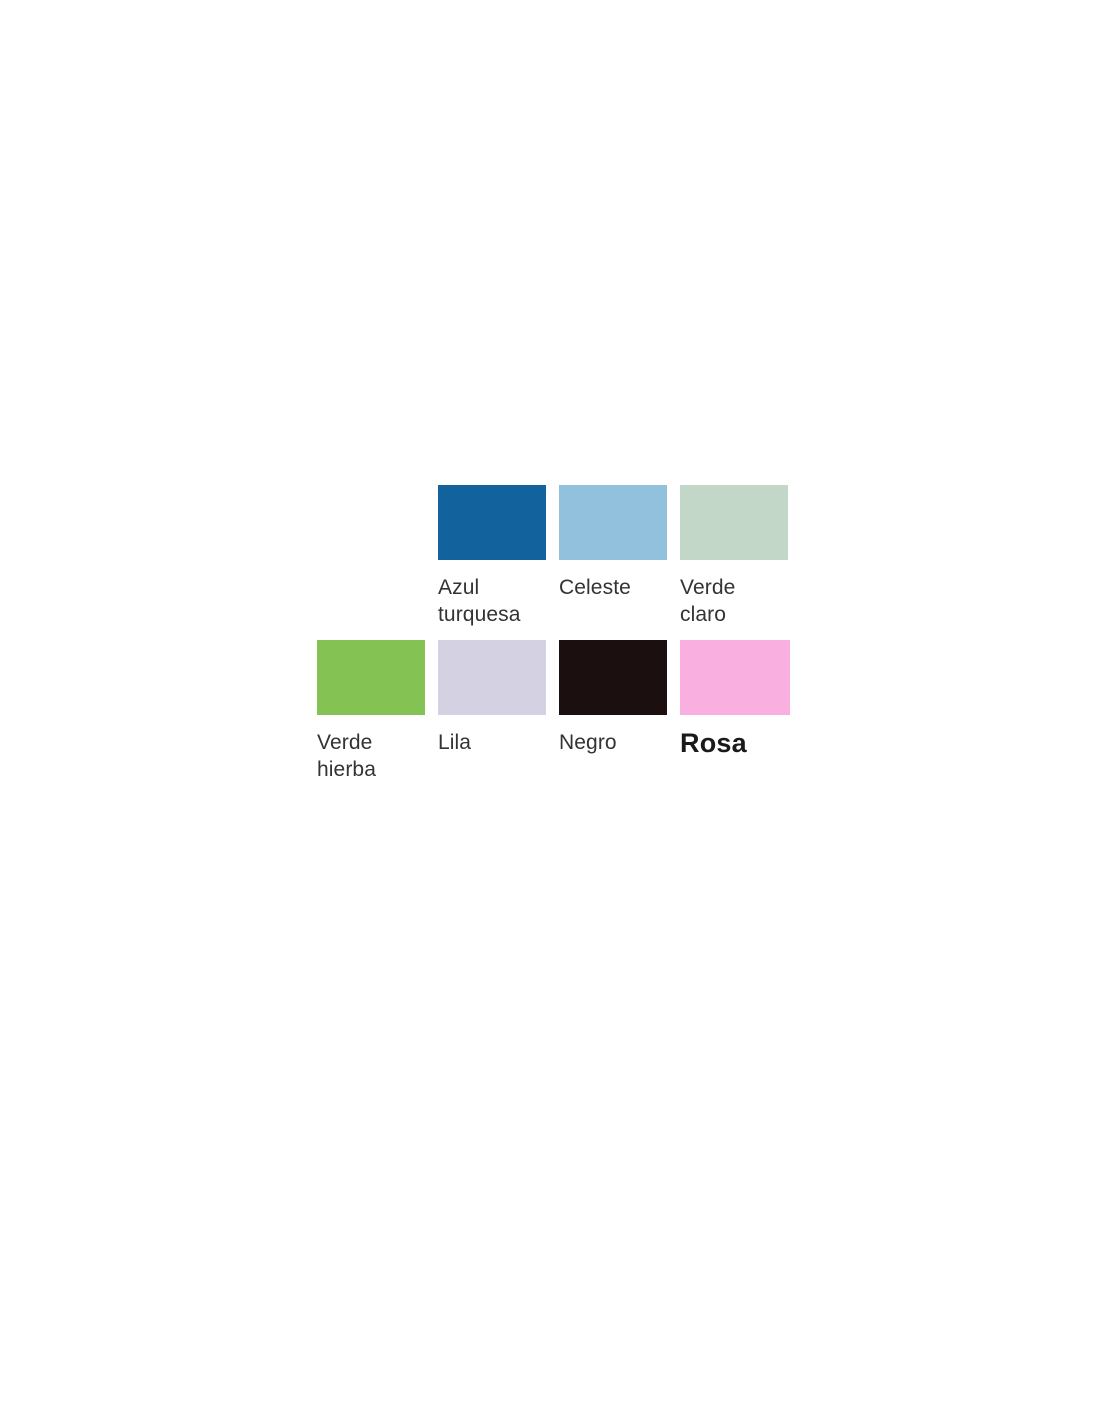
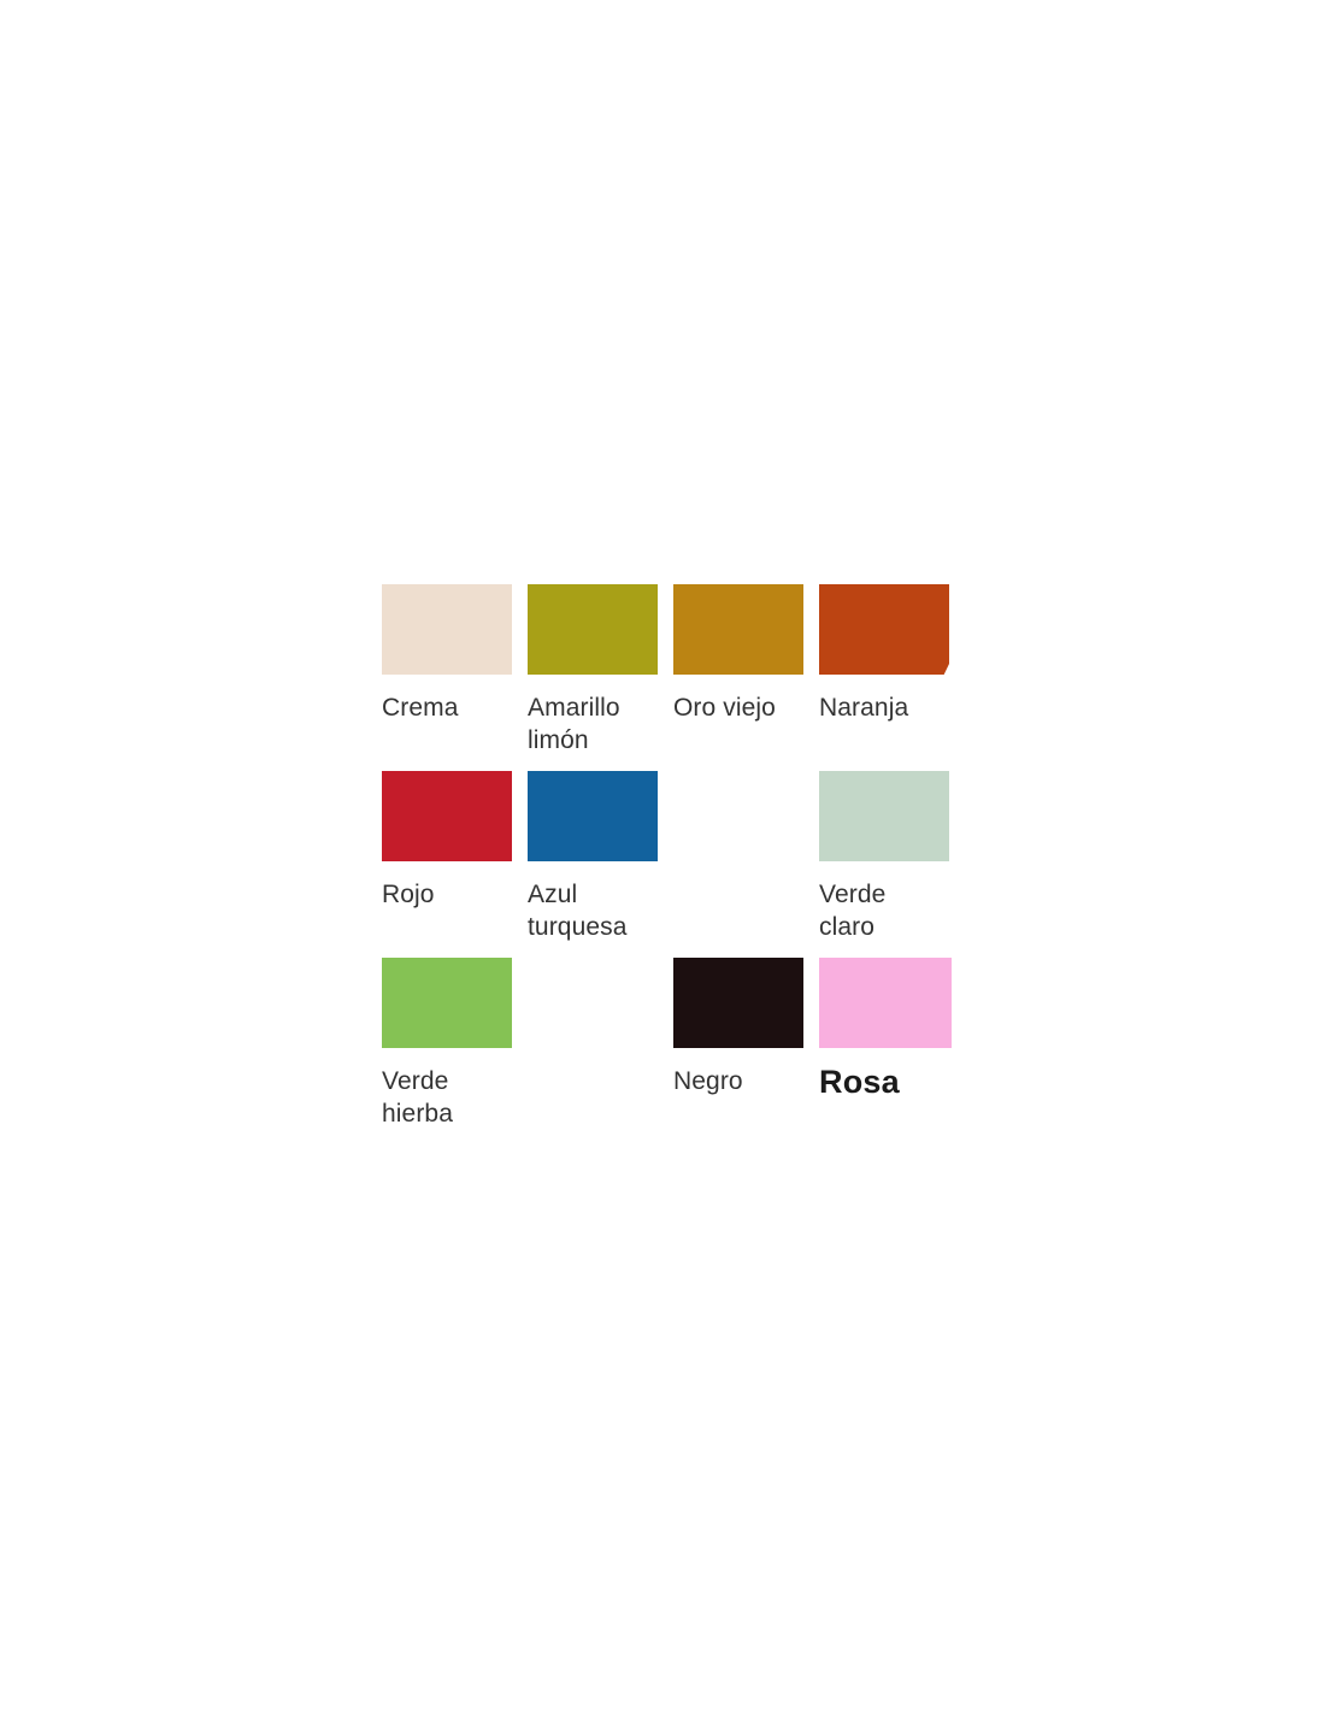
+ Crema
+ Amarillo
+ limón
+ Oro viejo
+ Naranja
+ Rojo
  Azul
  turquesa
- Celeste
  Verde
  claro
  Verde
  hierba
- Lila
  Negro
  Rosa
